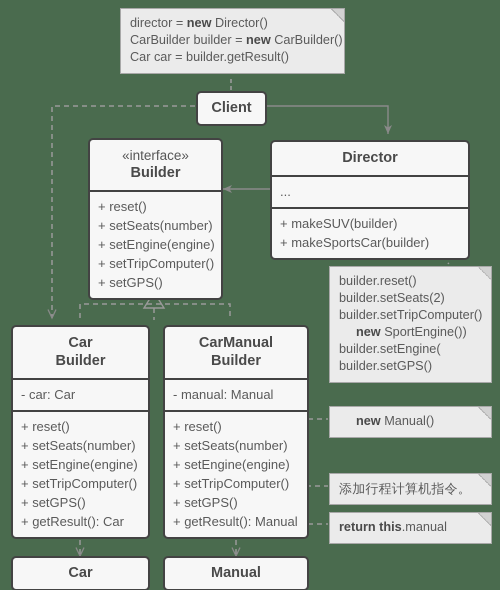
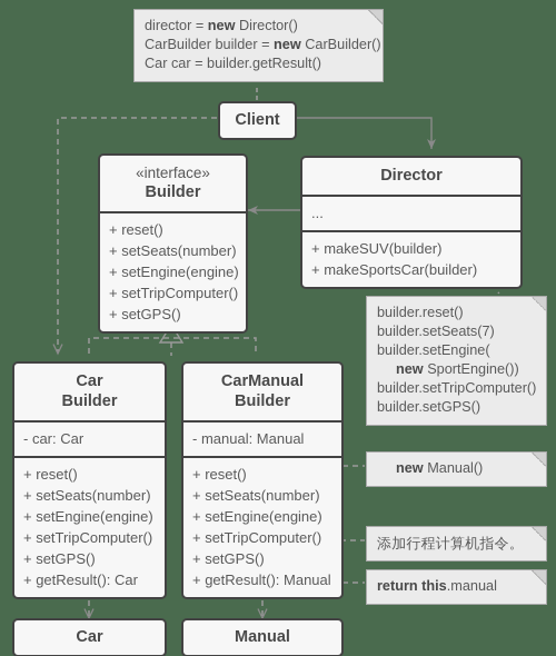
  director = new Director()
  CarBuilder builder = new CarBuilder()
  Car car = builder.getResult()
  Client
  «interface»
  Builder
  + reset()
  + setSeats(number)
  + setEngine(engine)
  + setTripComputer()
  + setGPS()
  Director
  ...
  + makeSUV(builder)
  + makeSportsCar(builder)
  builder.reset()
- builder.setSeats(2)
+ builder.setSeats(7)
- builder.setTripComputer()
+ builder.setEngine(
  new SportEngine())
- builder.setEngine(
+ builder.setTripComputer()
  builder.setGPS()
  Car
  Builder
  - car: Car
  + reset()
  + setSeats(number)
  + setEngine(engine)
  + setTripComputer()
  + setGPS()
  + getResult(): Car
  CarManual
  Builder
  - manual: Manual
  + reset()
  + setSeats(number)
  + setEngine(engine)
  + setTripComputer()
  + setGPS()
  + getResult(): Manual
  new Manual()
  添加行程计算机指令。
  return this.manual
  Car
  Manual
